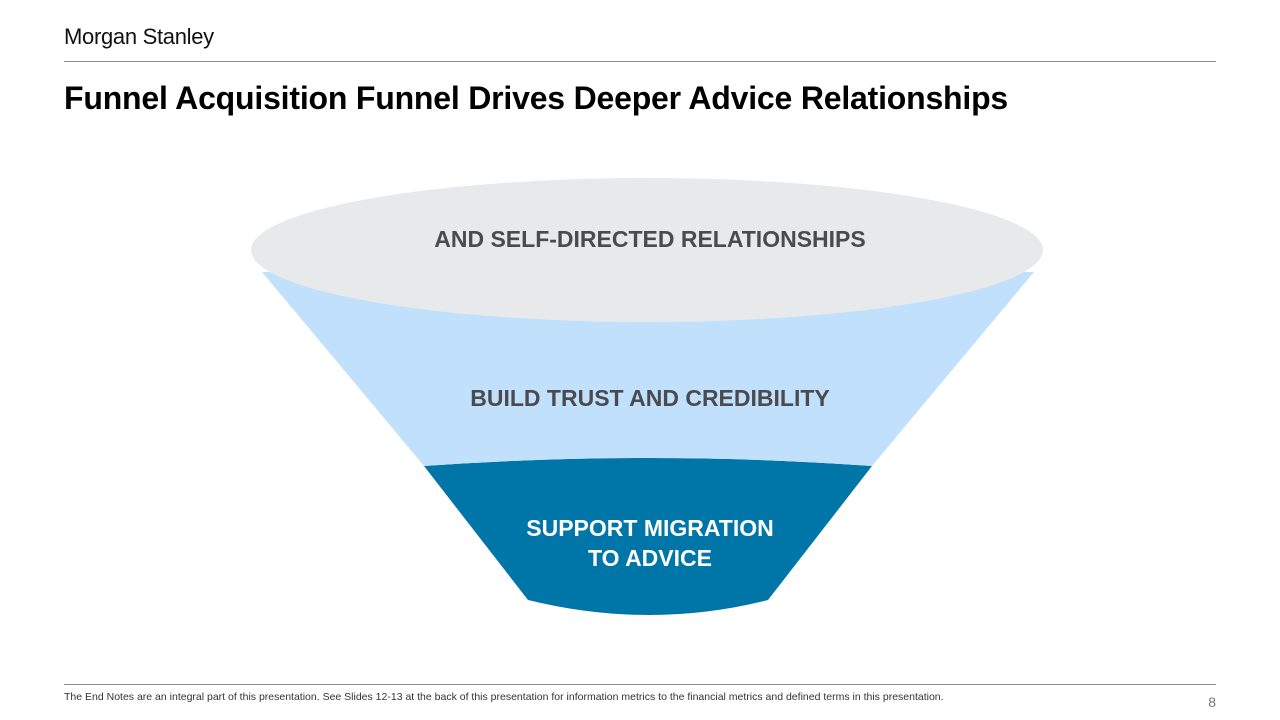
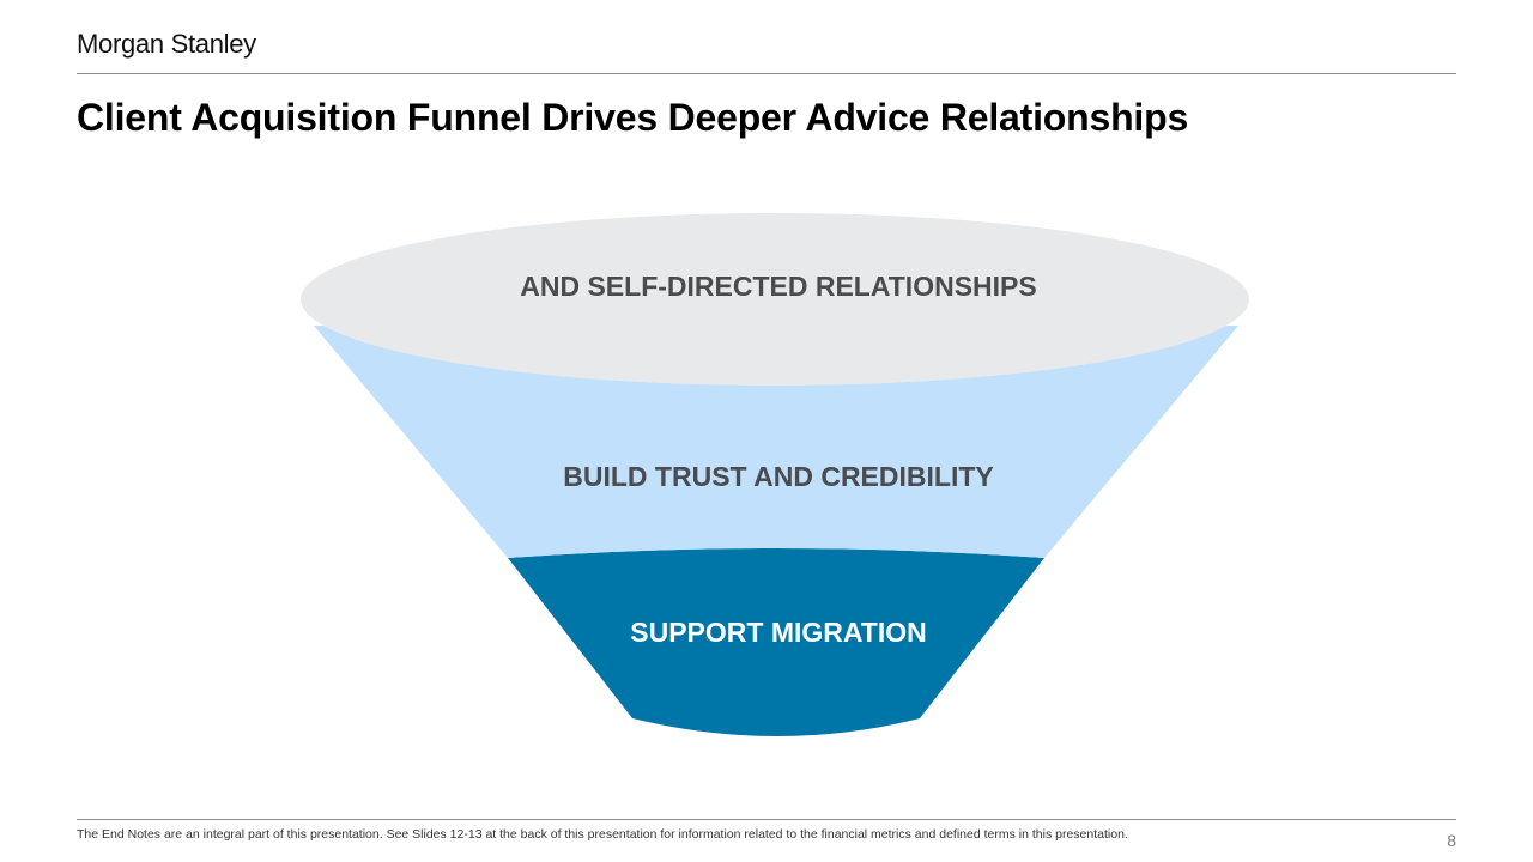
  Morgan Stanley
- Funnel Acquisition Funnel Drives Deeper Advice Relationships
+ Client Acquisition Funnel Drives Deeper Advice Relationships
  AND SELF-DIRECTED RELATIONSHIPS
  BUILD TRUST AND CREDIBILITY
  SUPPORT MIGRATION
- TO ADVICE
- The End Notes are an integral part of this presentation. See Slides 12-13 at the back of this presentation for information metrics to the financial metrics and defined terms in this presentation.
+ The End Notes are an integral part of this presentation. See Slides 12-13 at the back of this presentation for information related to the financial metrics and defined terms in this presentation.
  8
